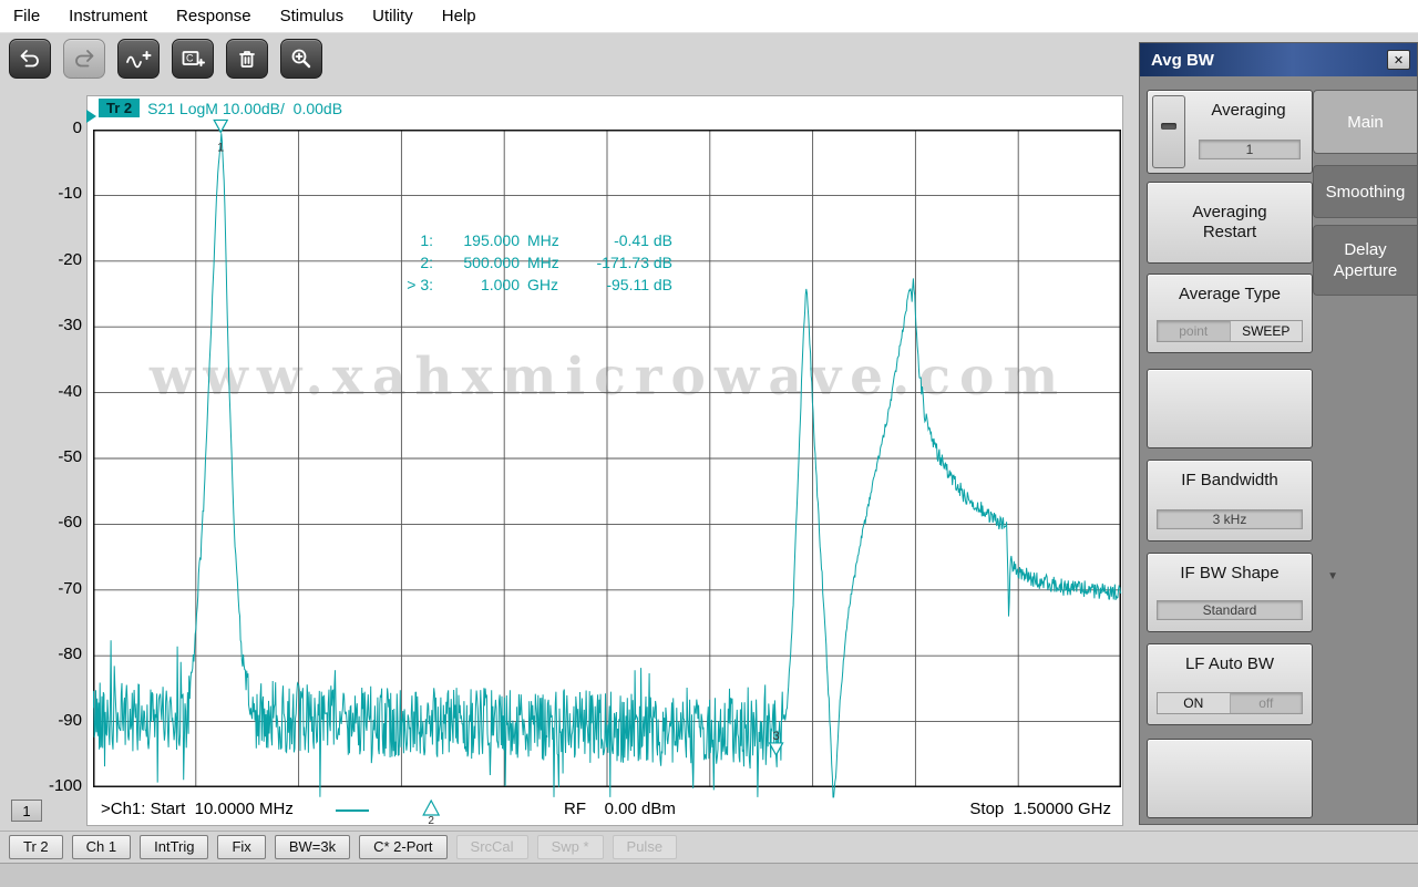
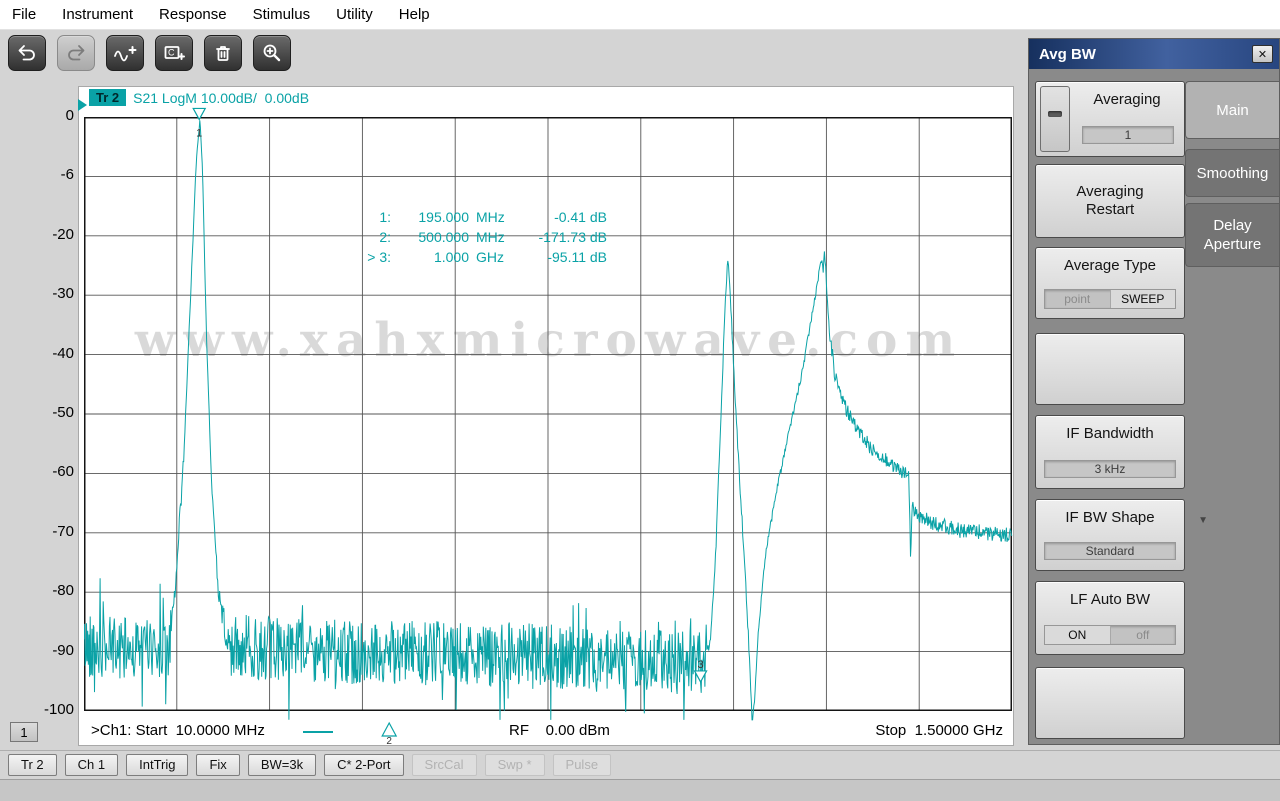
  File
  Instrument
  Response
  Stimulus
  Utility
  Help
  C
  0
- -10
+ -6
  -20
  -30
  -40
  -50
  -60
  -70
  -80
  -90
  -100
  Tr 2
  S21 LogM 10.00dB/ 0.00dB
  www.xahxmicrowave.com
  1
  2
  3
  1:
  195.000
  MHz
  -0.41 dB
  2:
  500.000
  MHz
  -171.73 dB
  > 3:
  1.000
  GHz
  -95.11 dB
  >Ch1: Start 10.0000 MHz
  RF 0.00 dBm
  Stop 1.50000 GHz
  1
  Avg BW
  ✕
  Averaging
  1
  Averaging Restart
  Average Type
  point
  SWEEP
  IF Bandwidth
  3 kHz
  IF BW Shape
  ▼
  Standard
  LF Auto BW
  ON
  off
  Main
  Smoothing
  Delay Aperture
  Tr 2
  Ch 1
  IntTrig
  Fix
  BW=3k
  C* 2-Port
  SrcCal
  Swp *
  Pulse
